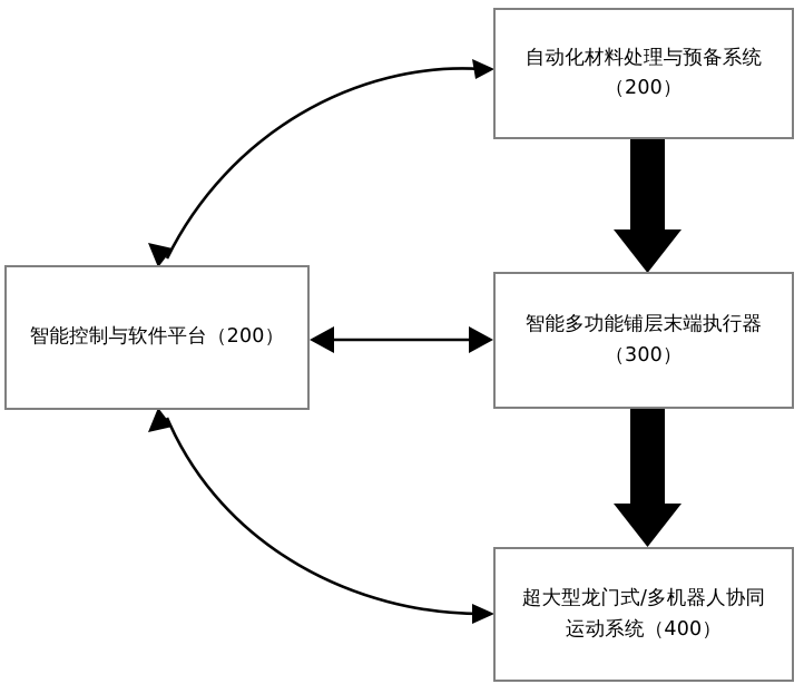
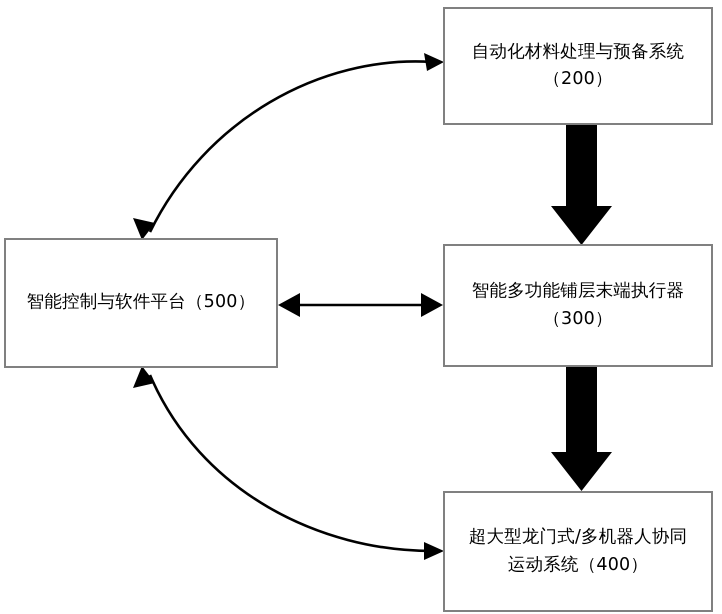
  自动化材料处理与预备系统
  （200）
  智能多功能铺层末端执行器
  （300）
  超大型龙门式/多机器人协同
  运动系统（400）
- 智能控制与软件平台（200）
+ 智能控制与软件平台（500）
